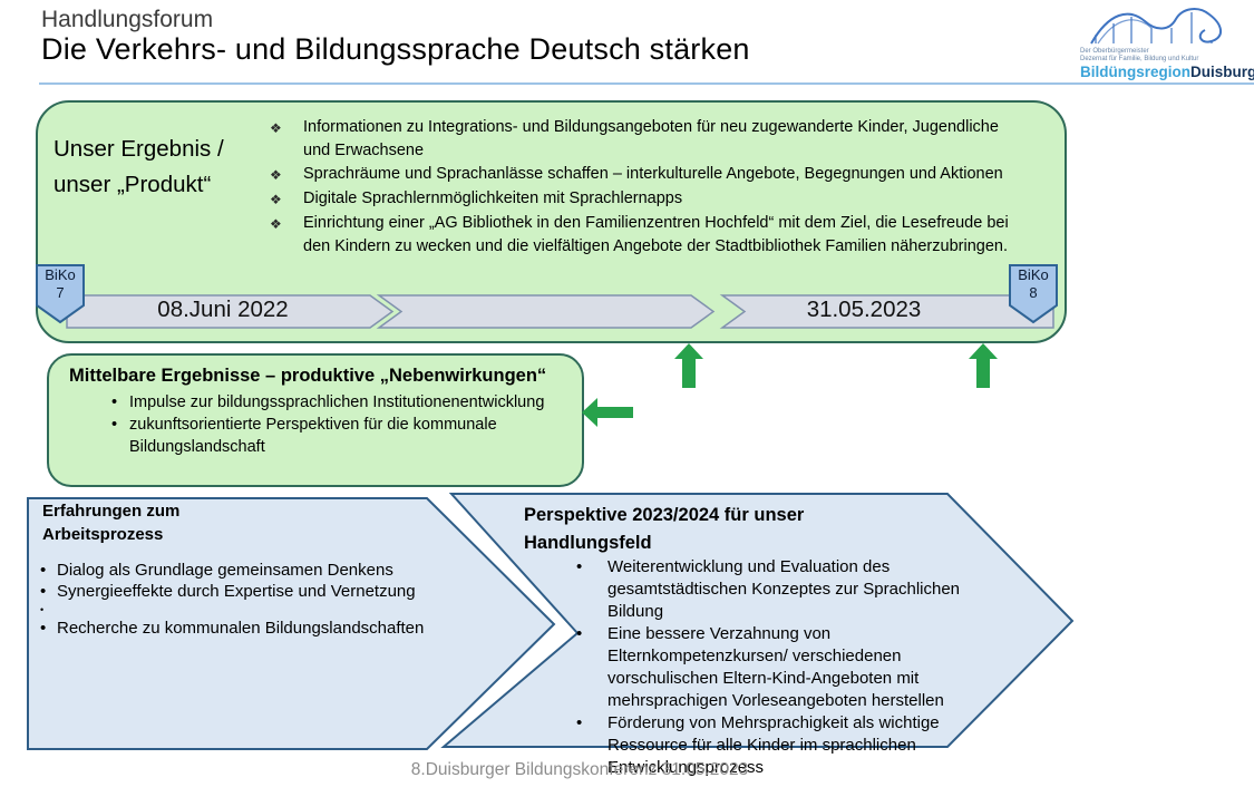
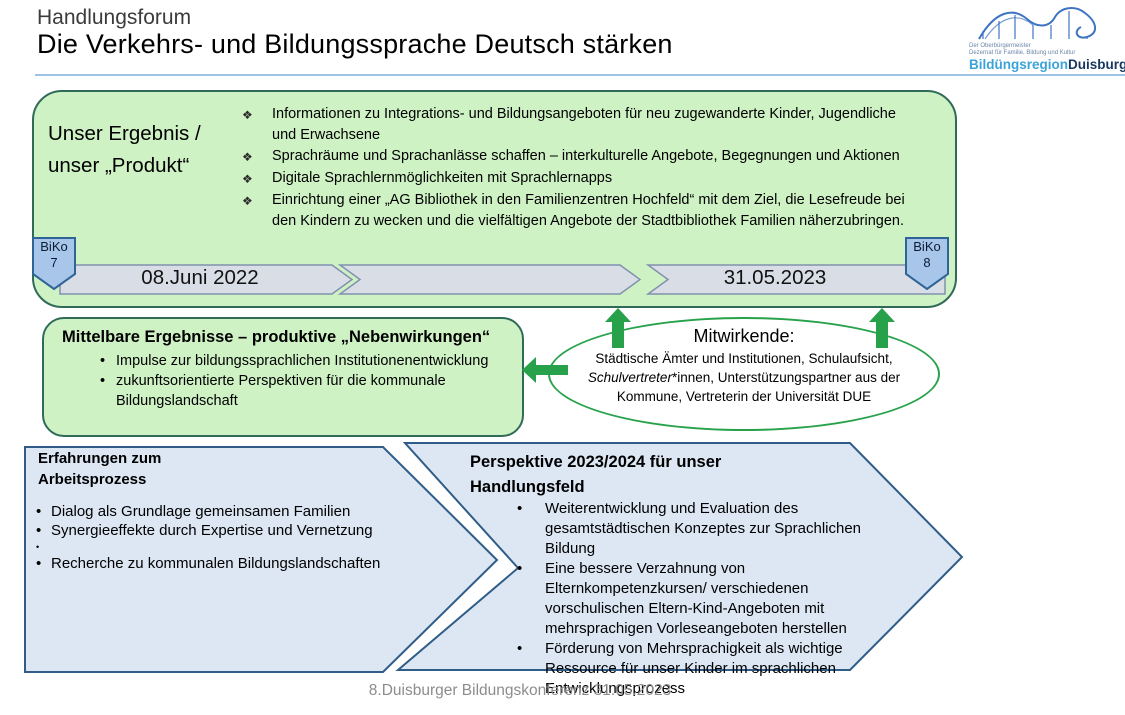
  Handlungsforum
  Die Verkehrs- und Bildungssprache Deutsch stärken
  BildüngsregionDuisburg
  Unser Ergebnis /
  unser „Produkt“
  ❖
  Informationen zu Integrations- und Bildungsangeboten für neu zugewanderte Kinder, Jugendliche und Erwachsene
  ❖
  Sprachräume und Sprachanlässe schaffen – interkulturelle Angebote, Begegnungen und Aktionen
  ❖
  Digitale Sprachlernmöglichkeiten mit Sprachlernapps
  ❖
  Einrichtung einer „AG Bibliothek in den Familienzentren Hochfeld“ mit dem Ziel, die Lesefreude bei den Kindern zu wecken und die vielfältigen Angebote der Stadtbibliothek Familien näherzubringen.
  08.Juni 2022
  31.05.2023
  BiKo
  7
  BiKo
  8
  Mittelbare Ergebnisse – produktive „Nebenwirkungen“
  •
  Impulse zur bildungssprachlichen Institutionenentwicklung
  •
  zukunftsorientierte Perspektiven für die kommunale Bildungslandschaft
+ Mitwirkende:
+ Städtische Ämter und Institutionen, Schulaufsicht, Schulvertreter*innen, Unterstützungspartner aus der Kommune, Vertreterin der Universität DUE
  Erfahrungen zum
  Arbeitsprozess
  •
- Dialog als Grundlage gemeinsamen Denkens
+ Dialog als Grundlage gemeinsamen Familien
  •
  Synergieeffekte durch Expertise und Vernetzung
  •
  •
  Recherche zu kommunalen Bildungslandschaften
  Perspektive 2023/2024 für unser
  Handlungsfeld
  •
  Weiterentwicklung und Evaluation des gesamtstädtischen Konzeptes zur Sprachlichen Bildung
  •
  Eine bessere Verzahnung von Elternkompetenzkursen/ verschiedenen vorschulischen Eltern-Kind-Angeboten mit mehrsprachigen Vorleseangeboten herstellen
  •
- Förderung von Mehrsprachigkeit als wichtige Ressource für alle Kinder im sprachlichen Entwicklungsprozess
+ Förderung von Mehrsprachigkeit als wichtige Ressource für unser Kinder im sprachlichen Entwicklungsprozess
  8.Duisburger Bildungskonferenz 31.05.2023
